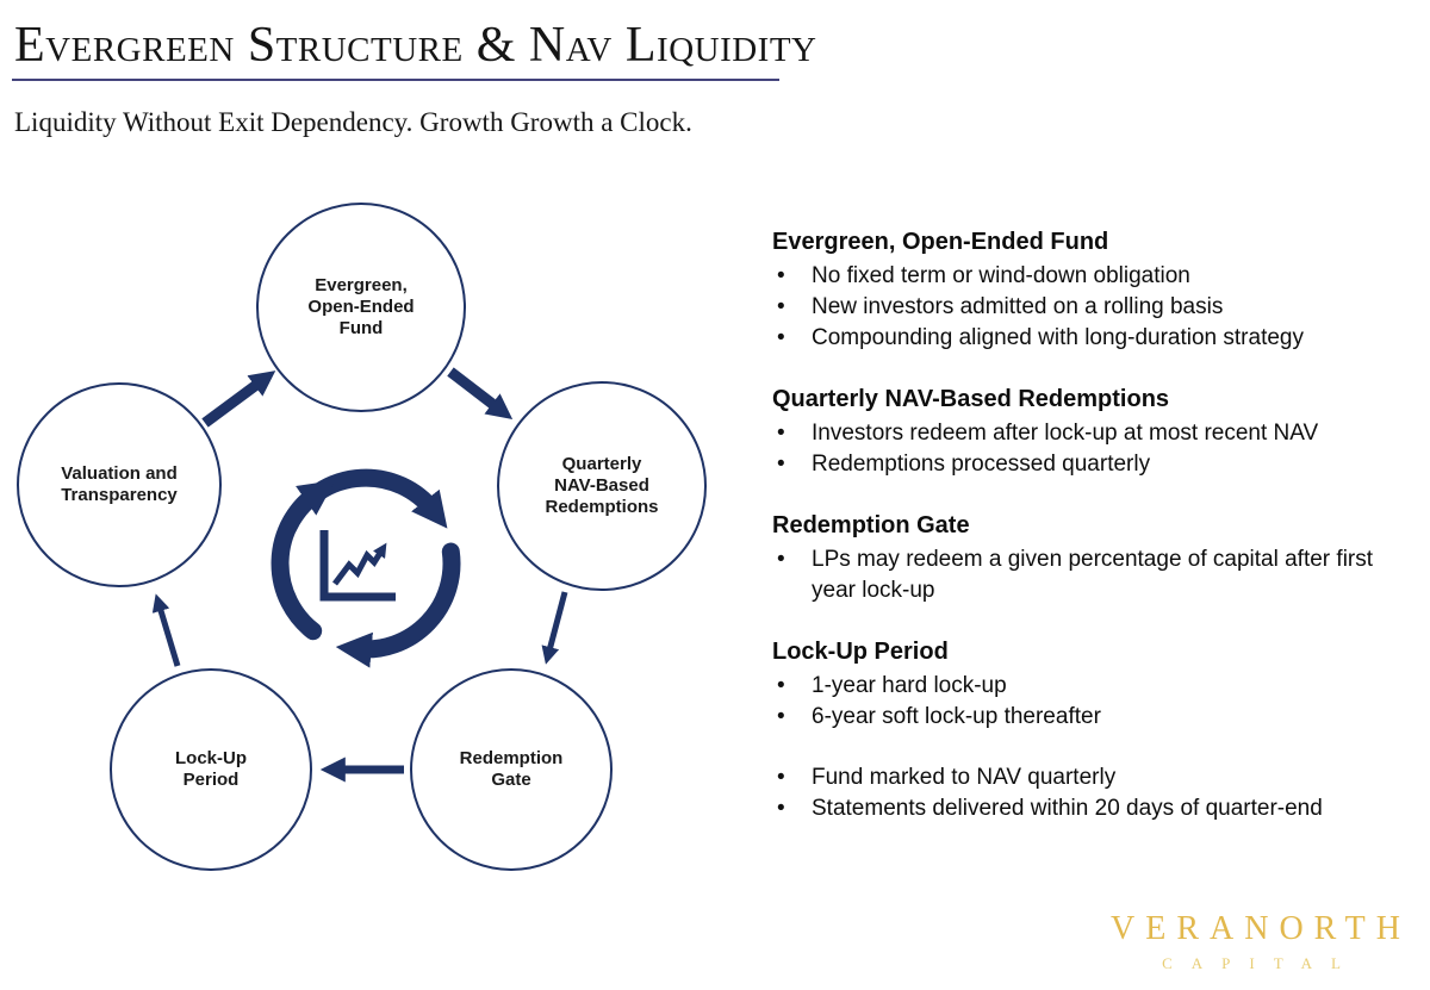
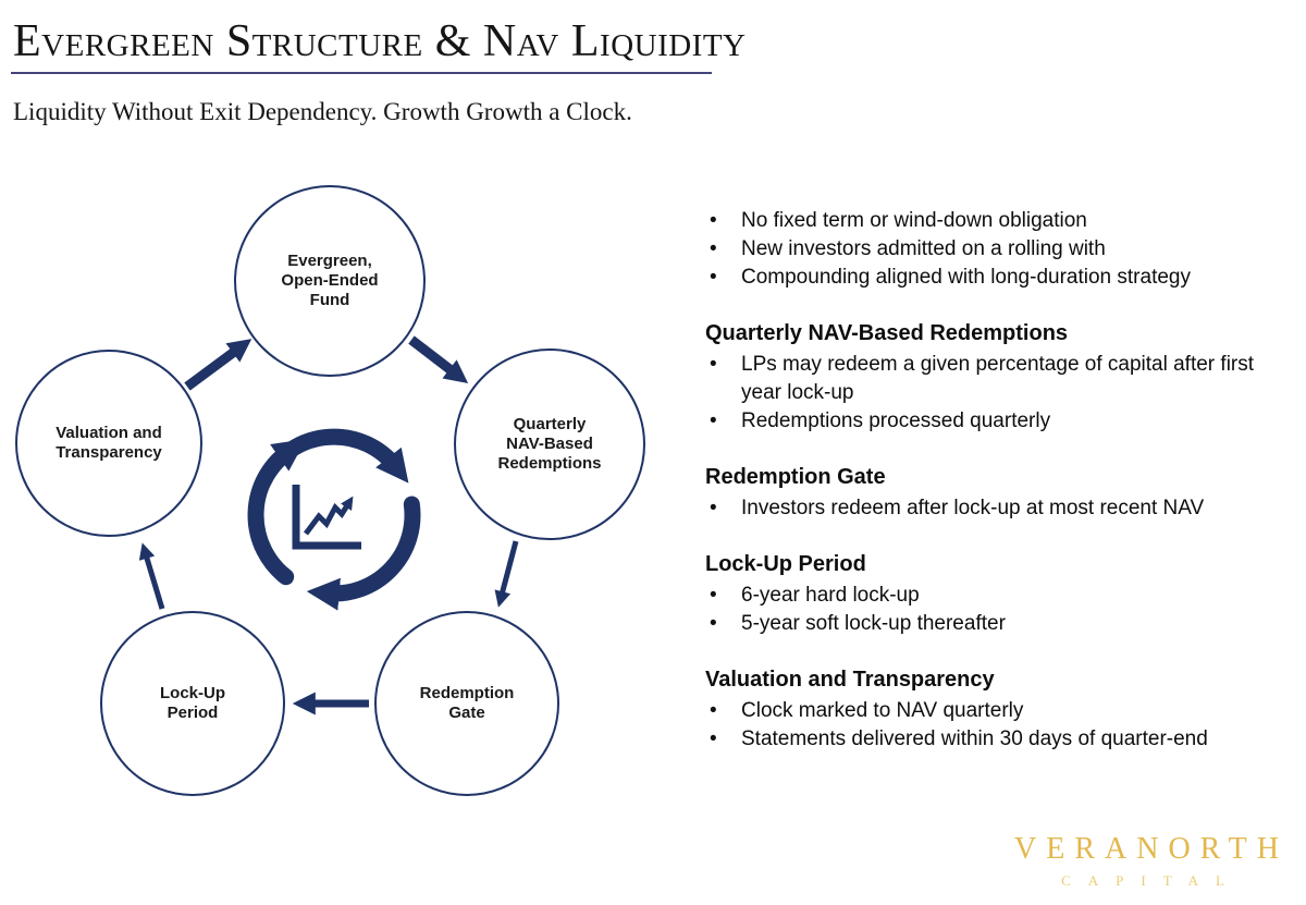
  Evergreen Structure & Nav Liquidity
  Liquidity Without Exit Dependency. Growth Growth a Clock.
  Evergreen,
  Open-Ended
  Fund
  Quarterly
  NAV-Based
  Redemptions
  Valuation and
  Transparency
  Lock-Up
  Period
  Redemption
  Gate
- Evergreen, Open-Ended Fund
  •
  No fixed term or wind-down obligation
  •
- New investors admitted on a rolling basis
+ New investors admitted on a rolling with
  •
  Compounding aligned with long-duration strategy
  Quarterly NAV-Based Redemptions
  •
- Investors redeem after lock-up at most recent NAV
+ LPs may redeem a given percentage of capital after first year lock-up
  •
  Redemptions processed quarterly
  Redemption Gate
  •
- LPs may redeem a given percentage of capital after first year lock-up
+ Investors redeem after lock-up at most recent NAV
  Lock-Up Period
  •
- 1-year hard lock-up
+ 6-year hard lock-up
  •
- 6-year soft lock-up thereafter
+ 5-year soft lock-up thereafter
+ Valuation and Transparency
  •
- Fund marked to NAV quarterly
+ Clock marked to NAV quarterly
  •
- Statements delivered within 20 days of quarter-end
+ Statements delivered within 30 days of quarter-end
  VERANORTH
  CAPITAL
